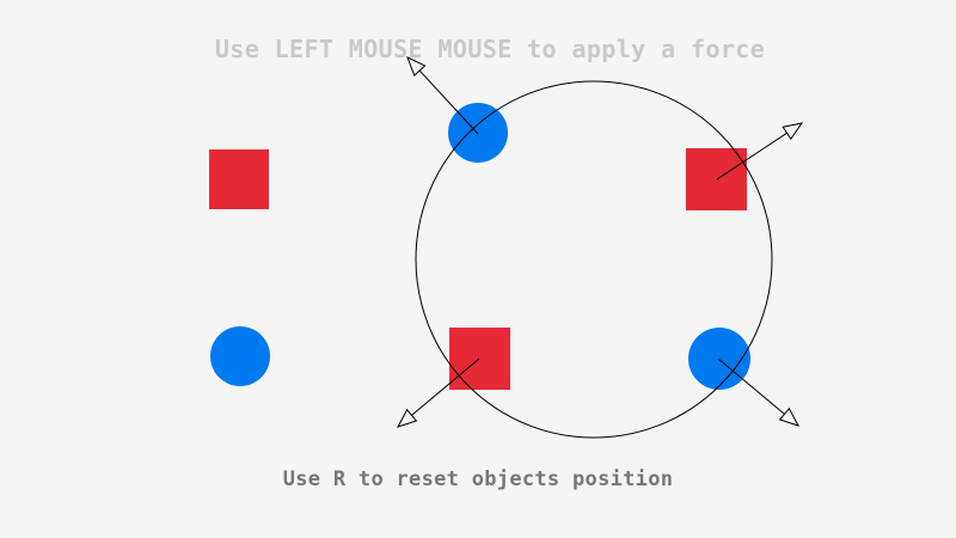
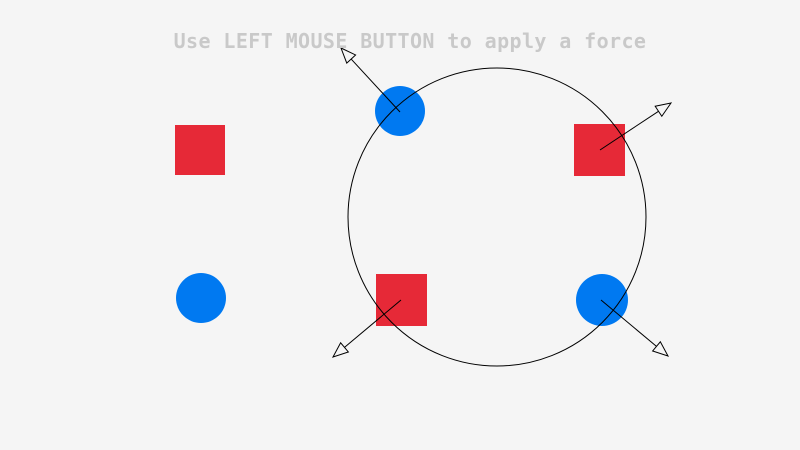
- Use LEFT MOUSE MOUSE to apply a force
+ Use LEFT MOUSE BUTTON to apply a force
- Use R to reset objects position
